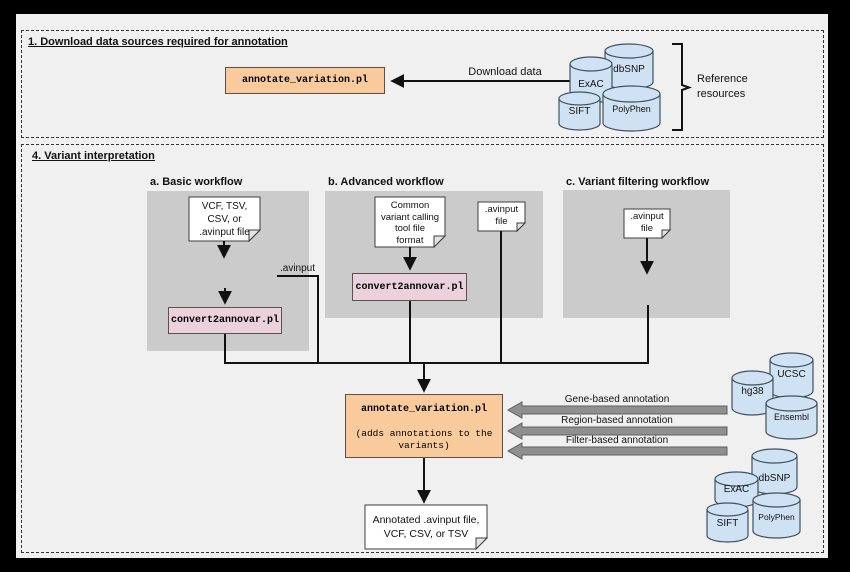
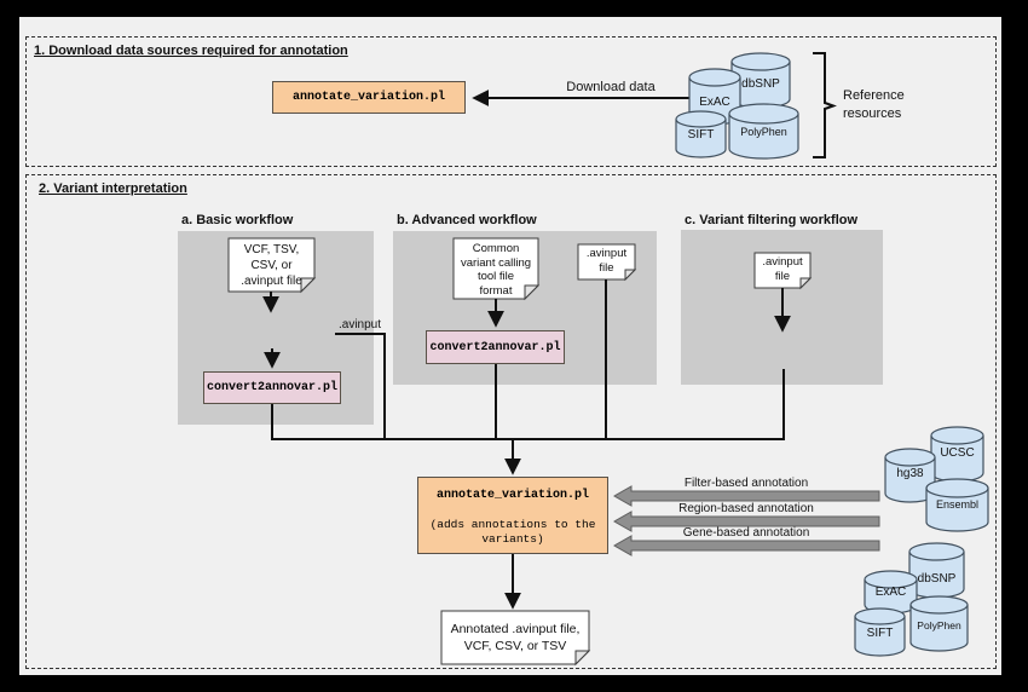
  1. Download data sources required for annotation
  annotate_variation.pl
  Download data
  dbSNP
  ExAC
  SIFT
  PolyPhen
  Reference
  resources
- 4. Variant interpretation
+ 2. Variant interpretation
  a. Basic workflow
  b. Advanced workflow
  c. Variant filtering workflow
  VCF, TSV,
  CSV, or
  .avinput file
  .avinput
  convert2annovar.pl
  Common
  variant calling
  tool file
  format
  convert2annovar.pl
  .avinput
  file
  .avinput
  file
  annotate_variation.pl
  (adds annotations to the
  variants)
- Gene-based annotation
+ Filter-based annotation
  Region-based annotation
- Filter-based annotation
+ Gene-based annotation
  UCSC
  hg38
  Ensembl
  dbSNP
  ExAC
  SIFT
  PolyPhen
  Annotated .avinput file,
  VCF, CSV, or TSV
